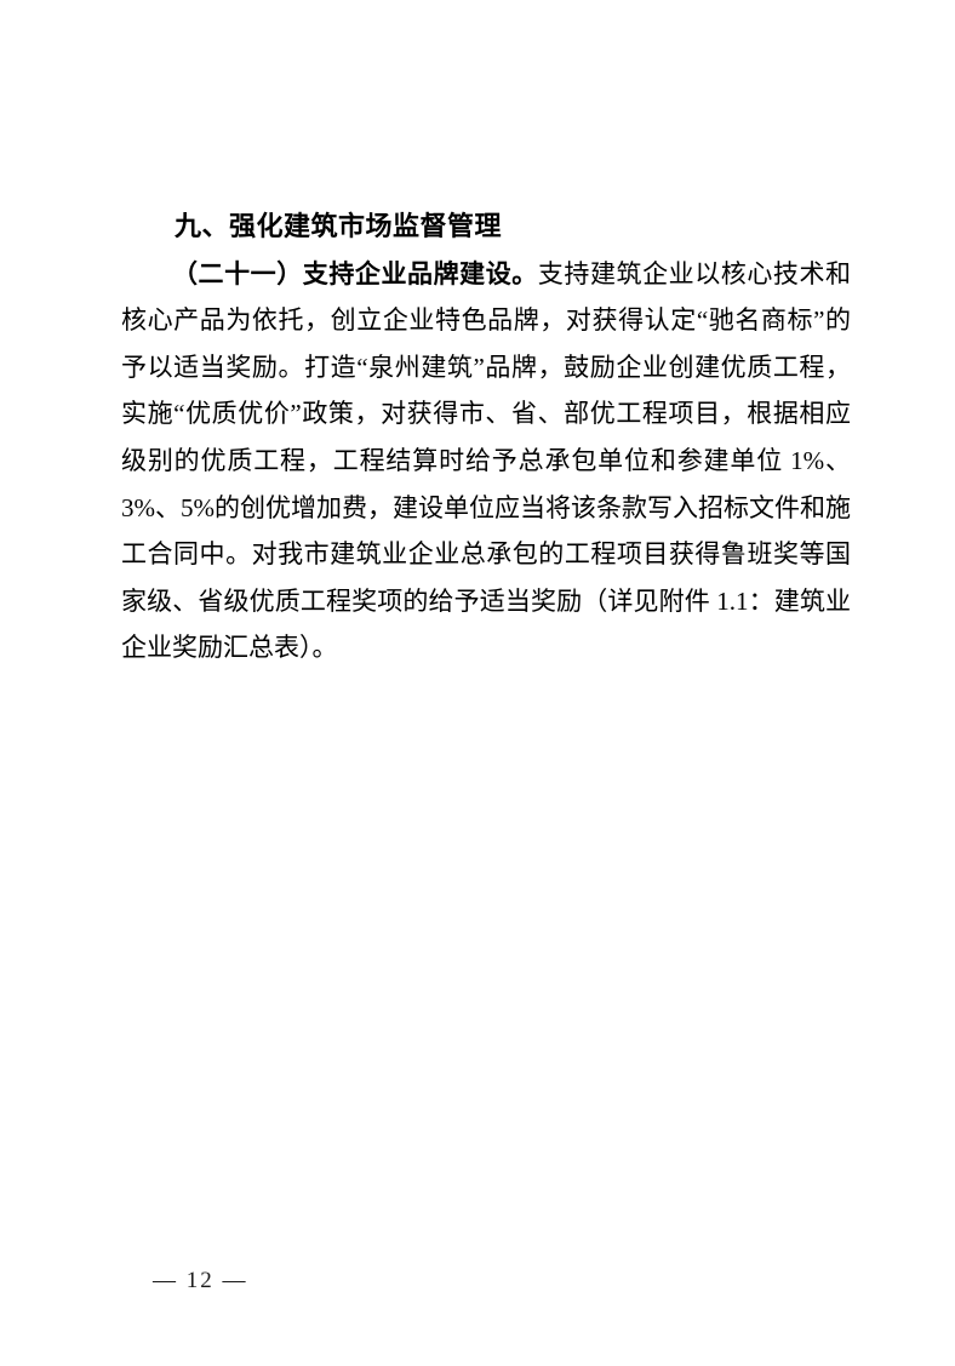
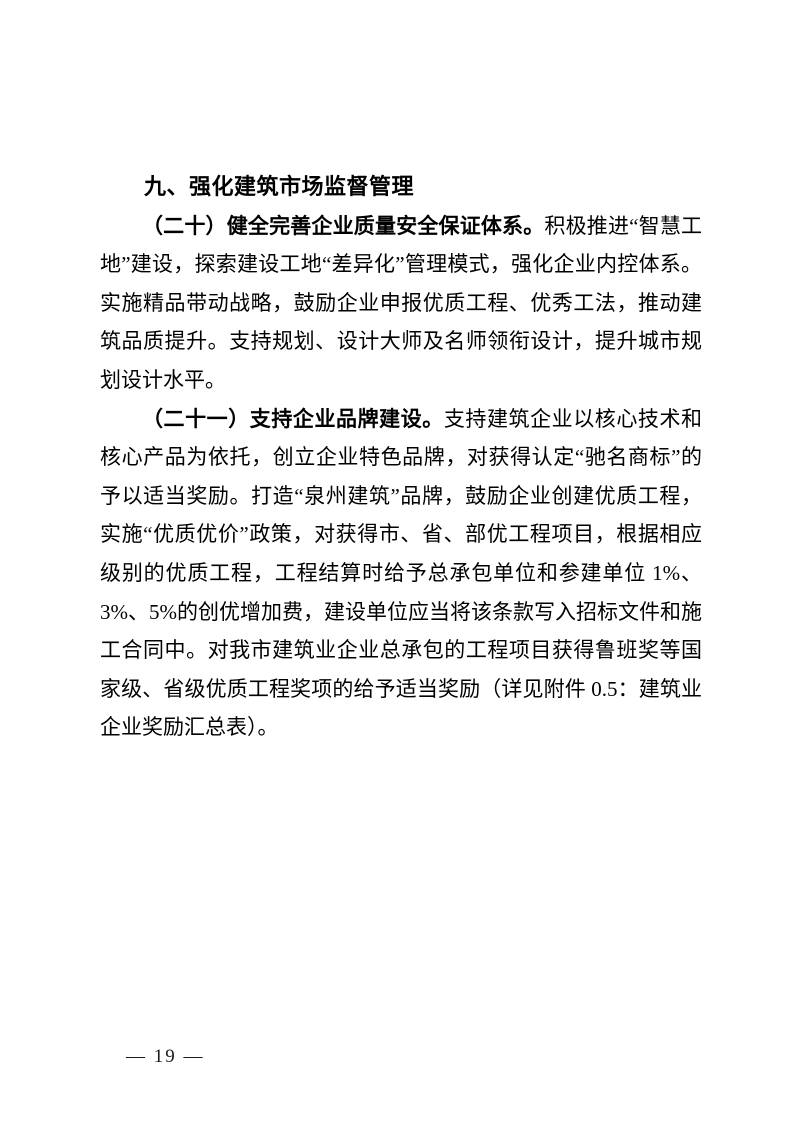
  九、强化建筑市场监督管理
+ （二十）健全完善企业质量安全保证体系。积极推进“智慧工地”建设，探索建设工地“差异化”管理模式，强化企业内控体系。实施精品带动战略，鼓励企业申报优质工程、优秀工法，推动建筑品质提升。支持规划、设计大师及名师领衔设计，提升城市规划设计水平。
- （二十一）支持企业品牌建设。支持建筑企业以核心技术和核心产品为依托，创立企业特色品牌，对获得认定“驰名商标”的予以适当奖励。打造“泉州建筑”品牌，鼓励企业创建优质工程，实施“优质优价”政策，对获得市、省、部优工程项目，根据相应级别的优质工程，工程结算时给予总承包单位和参建单位 1%、3%、5%的创优增加费，建设单位应当将该条款写入招标文件和施工合同中。对我市建筑业企业总承包的工程项目获得鲁班奖等国家级、省级优质工程奖项的给予适当奖励（详见附件 1.1：建筑业企业奖励汇总表）。
+ （二十一）支持企业品牌建设。支持建筑企业以核心技术和核心产品为依托，创立企业特色品牌，对获得认定“驰名商标”的予以适当奖励。打造“泉州建筑”品牌，鼓励企业创建优质工程，实施“优质优价”政策，对获得市、省、部优工程项目，根据相应级别的优质工程，工程结算时给予总承包单位和参建单位 1%、3%、5%的创优增加费，建设单位应当将该条款写入招标文件和施工合同中。对我市建筑业企业总承包的工程项目获得鲁班奖等国家级、省级优质工程奖项的给予适当奖励（详见附件 0.5：建筑业企业奖励汇总表）。
- — 12 —
+ — 19 —
